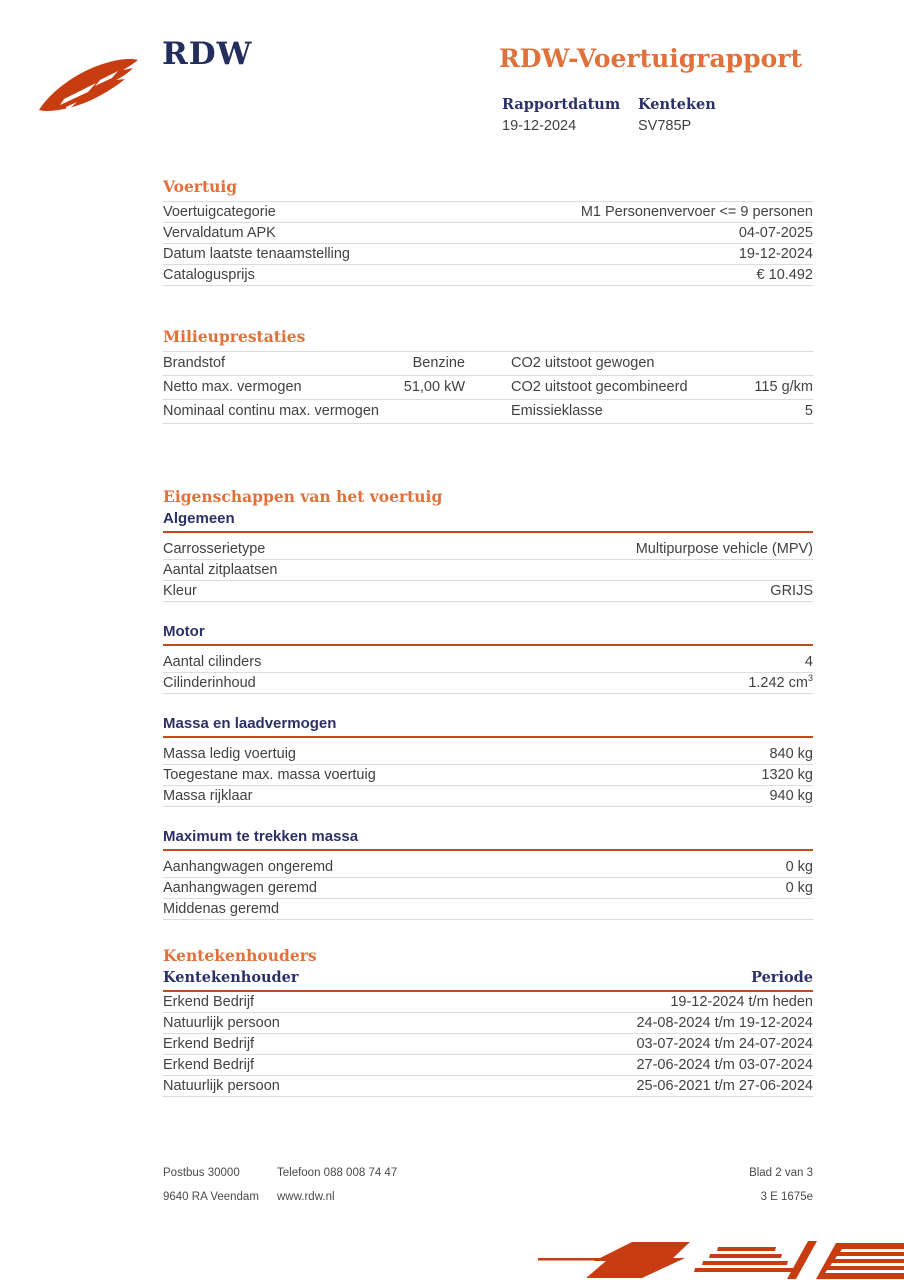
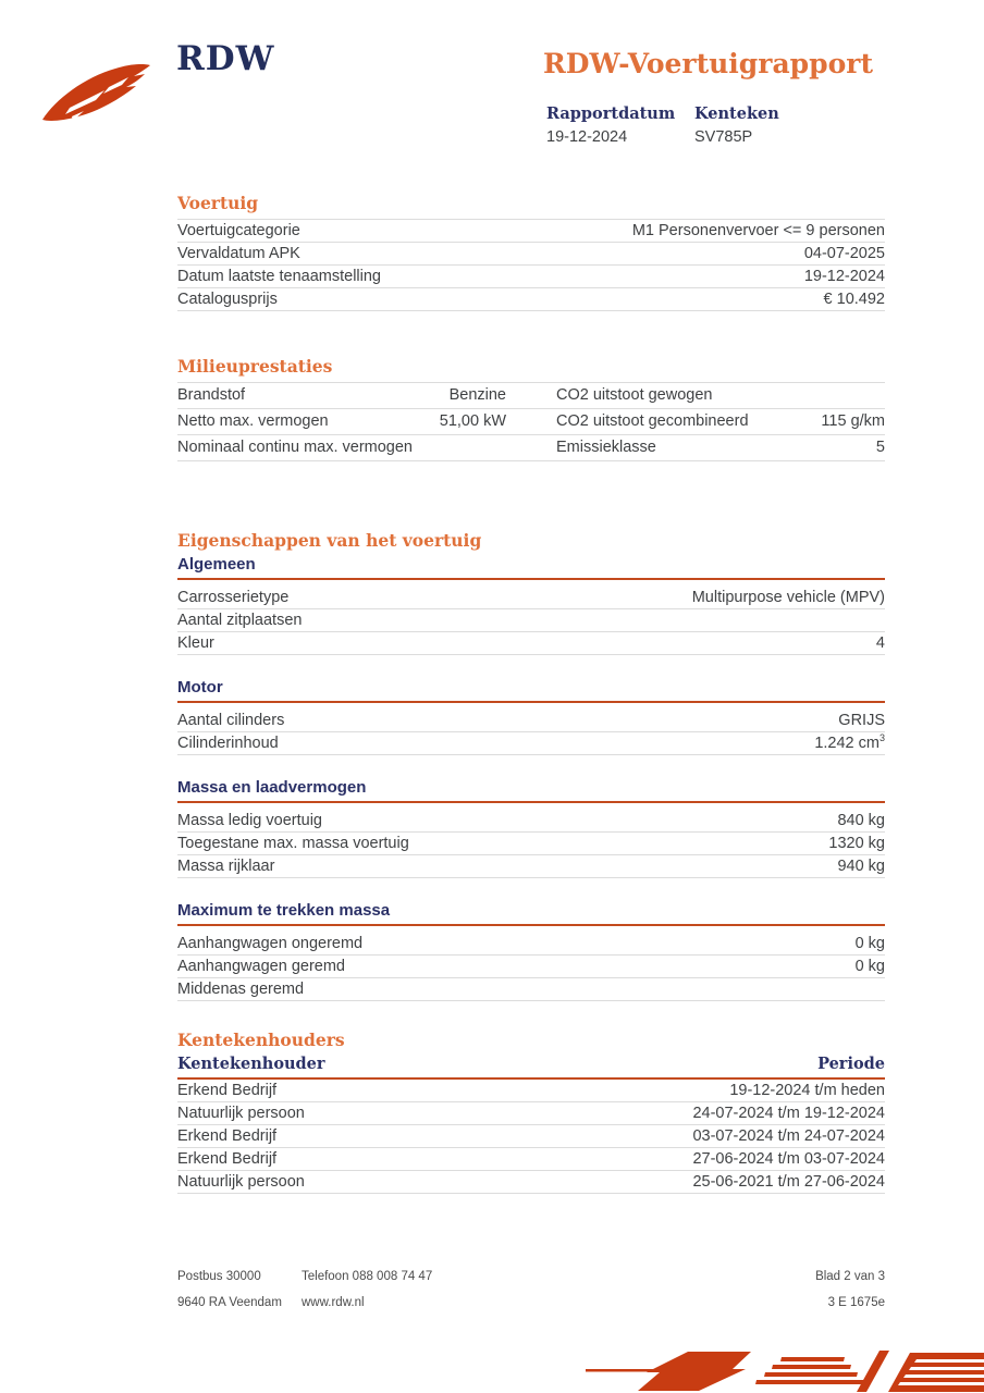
  RDW
  RDW-Voertuigrapport
  Rapportdatum
  19-12-2024
  Kenteken
  SV785P
  Voertuig
  Voertuigcategorie
  M1 Personenvervoer <= 9 personen
  Vervaldatum APK
  04-07-2025
  Datum laatste tenaamstelling
  19-12-2024
  Catalogusprijs
  € 10.492
  Milieuprestaties
  Brandstof
  Benzine
  CO2 uitstoot gewogen
  Netto max. vermogen
  51,00 kW
  CO2 uitstoot gecombineerd
  115 g/km
  Nominaal continu max. vermogen
  Emissieklasse
  5
  Eigenschappen van het voertuig
  Algemeen
  Carrosserietype
  Multipurpose vehicle (MPV)
  Aantal zitplaatsen
  Kleur
- GRIJS
+ 4
  Motor
  Aantal cilinders
- 4
+ GRIJS
  Cilinderinhoud
  1.242 cm3
  Massa en laadvermogen
  Massa ledig voertuig
  840 kg
  Toegestane max. massa voertuig
  1320 kg
  Massa rijklaar
  940 kg
  Maximum te trekken massa
  Aanhangwagen ongeremd
  0 kg
  Aanhangwagen geremd
  0 kg
  Middenas geremd
  Kentekenhouders
  Kentekenhouder
  Periode
  Erkend Bedrijf
  19-12-2024 t/m heden
  Natuurlijk persoon
- 24-08-2024 t/m 19-12-2024
+ 24-07-2024 t/m 19-12-2024
  Erkend Bedrijf
  03-07-2024 t/m 24-07-2024
  Erkend Bedrijf
  27-06-2024 t/m 03-07-2024
  Natuurlijk persoon
  25-06-2021 t/m 27-06-2024
  Postbus 30000
  9640 RA Veendam
  Telefoon 088 008 74 47
  www.rdw.nl
  Blad 2 van 3
  3 E 1675e
